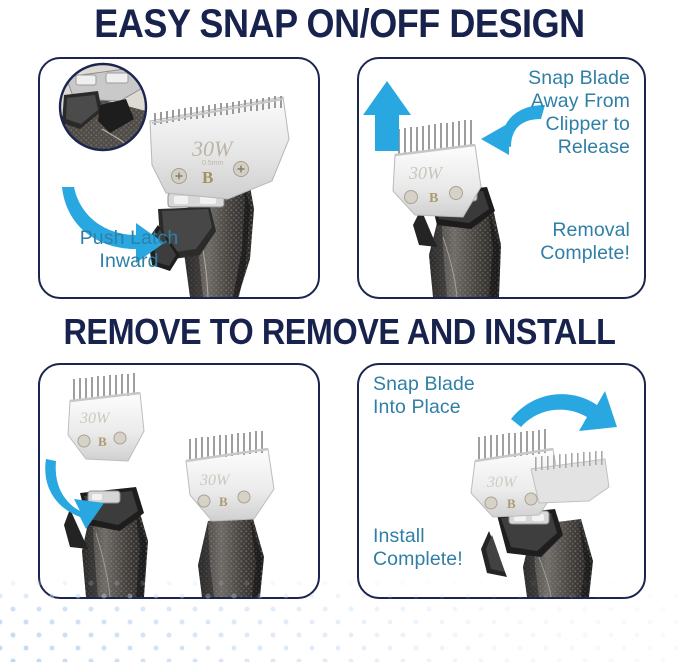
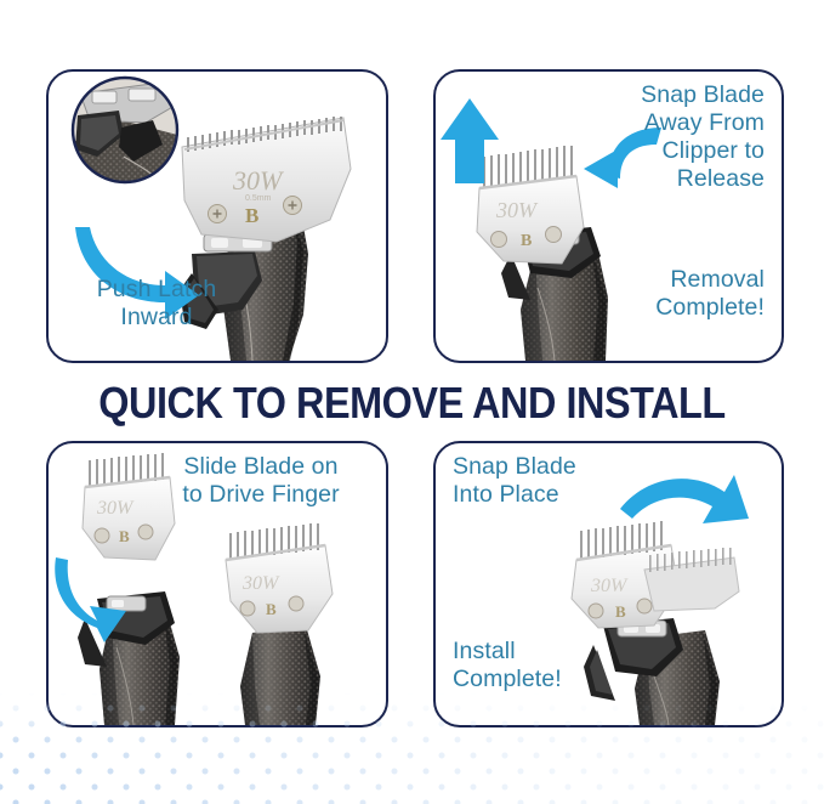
- EASY SNAP ON/OFF DESIGN
  30W
  B
  Push Latch
  Inward
  30W
  B
  Snap Blade
  Away From
  Clipper to
  Release
  Removal
  Complete!
- REMOVE TO REMOVE AND INSTALL
+ QUICK TO REMOVE AND INSTALL
  30W
  B
  30W
  B
+ Slide Blade on
+ to Drive Finger
  30W
  B
  Snap Blade
  Into Place
  Install
  Complete!
